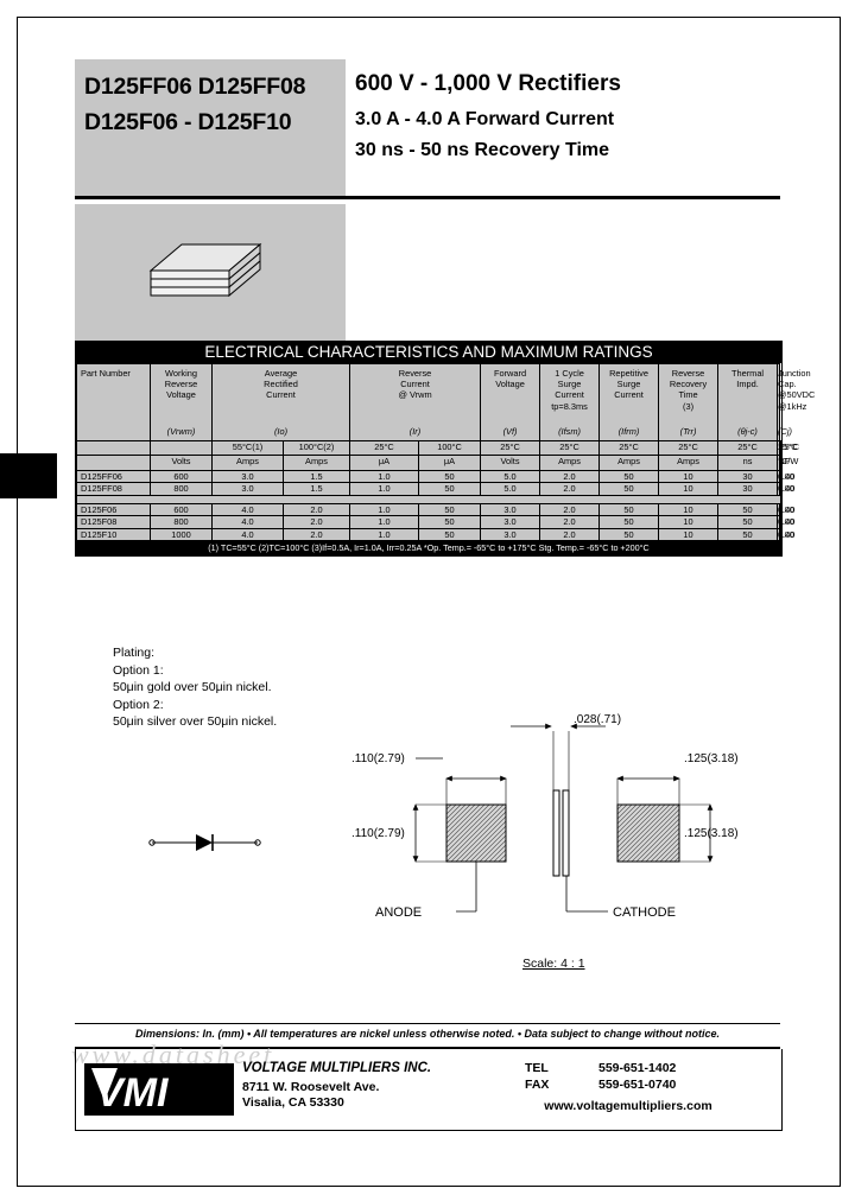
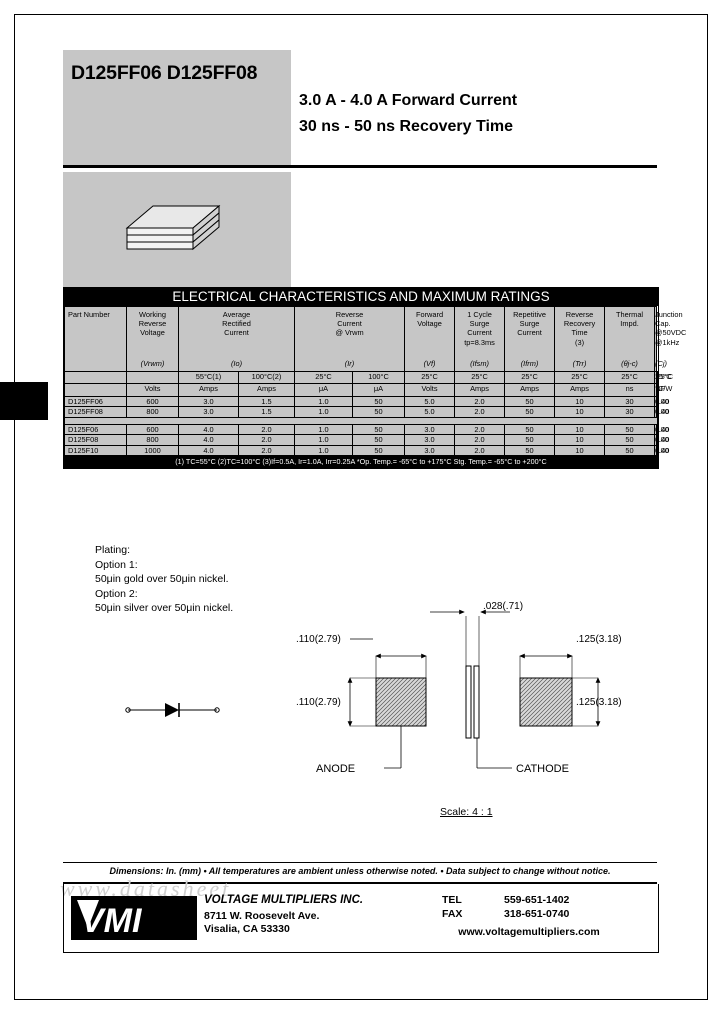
  D125FF06 D125FF08
- D125F06 - D125F10
- 600 V - 1,000 V Rectifiers
  3.0 A - 4.0 A Forward Current
  30 ns - 50 ns Recovery Time
  ELECTRICAL CHARACTERISTICS AND MAXIMUM RATINGS
  Part Number	Working Reverse Voltage (Vrwm)	Average Rectified Current (Io)	Reverse Current @ Vrwm (Ir)	Forward Voltage (Vf)	1 Cycle Surge Current tp=8.3ms (Ifsm)	Repetitive Surge Current (Ifrm)	Reverse Recovery Time (3) (Trr)	Thermal Impd. (θj-c)	Junction Cap. @50VDC @1kHz (Cj)
  		55°C(1)	100°C(2)	25°C	100°C	25°C	25°C	25°C	25°C	25°C		25°C
  	Volts	Amps	Amps	μA	μA	Volts	Amps	Amps	Amps	ns	W	pF
  D125FF06	600	3.0	1.5	1.0	50	5.0	2.0	50	10	30		100
  D125FF08	800	3.0	1.5	1.0	50	5.0	2.0	50	10	30		100
  D125F06	600	4.0	2.0	1.0	50	3.0	2.0	50	10	50		100
  D125F08	800	4.0	2.0	1.0	50	3.0	2.0	50	10	50		100
  D125F10	1000	4.0	2.0	1.0	50	3.0	2.0	50	10	50		100
  (1) TC=55°C (2)TC=100°C (3)If=0.5A, Ir=1.0A, Irr=0.25A *Op. Temp.= -65°C to +175°C Stg. Temp.= -65°C to +200°C
  Plating:
  Option 1:
  50μin gold over 50μin nickel.
  Option 2:
  50μin silver over 50μin nickel.
  .028(.71)
  .110(2.79)
  .110(2.79)
  .125(3.18)
  .125(3.18)
  ANODE
  CATHODE
  Scale: 4 : 1
- Dimensions: In. (mm) • All temperatures are nickel unless otherwise noted. • Data subject to change without notice.
+ Dimensions: In. (mm) • All temperatures are ambient unless otherwise noted. • Data subject to change without notice.
  www.datasheet
  VMI
  VOLTAGE MULTIPLIERS INC.
  8711 W. Roosevelt Ave.
  Visalia, CA 53330
  TEL
  559-651-1402
  FAX
- 559-651-0740
+ 318-651-0740
  www.voltagemultipliers.com
